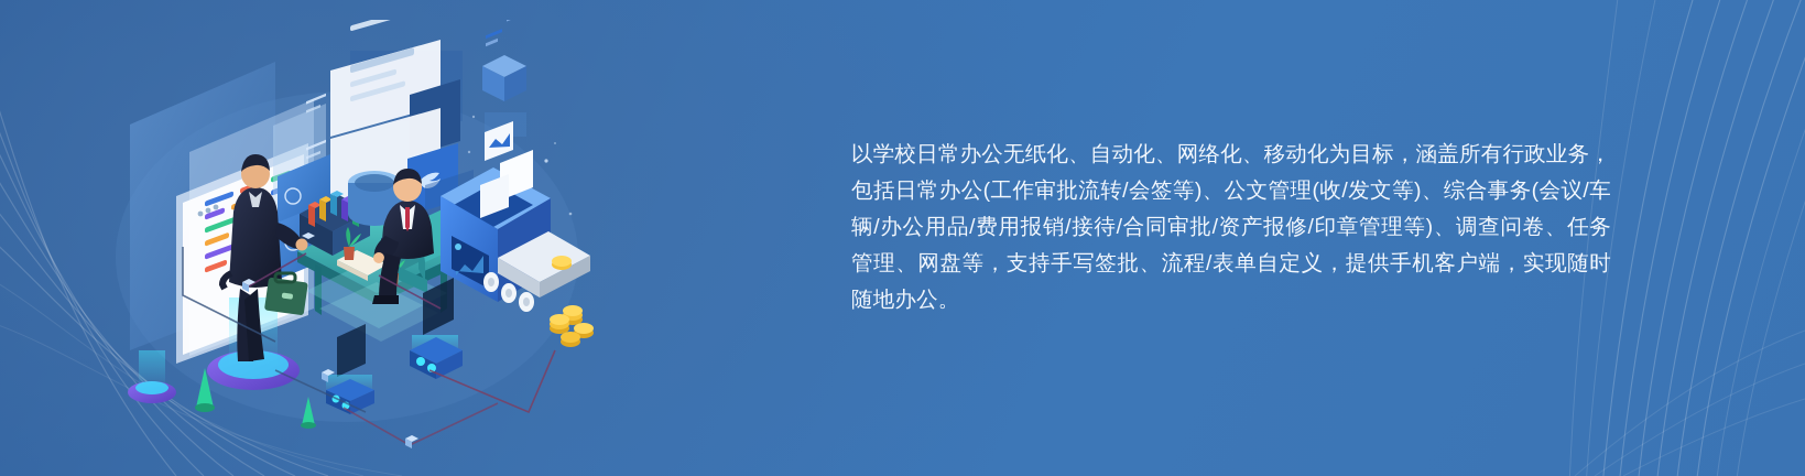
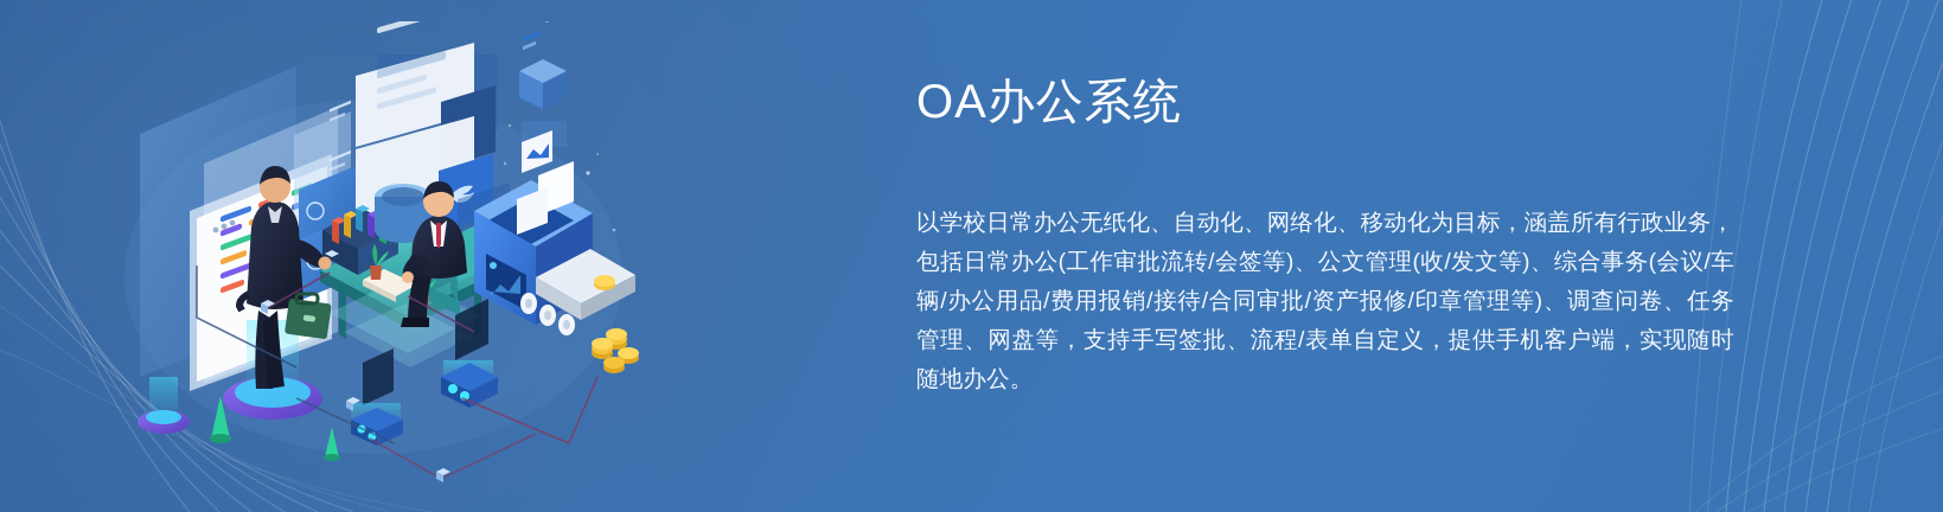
+ OA办公系统
  以学校日常办公无纸化、自动化、网络化、移动化为目标，涵盖所有行政业务，包括日常办公(工作审批流转/会签等)、公文管理(收/发文等)、综合事务(会议/车辆/办公用品/费用报销/接待/合同审批/资产报修/印章管理等)、调查问卷、任务管理、网盘等，支持手写签批、流程/表单自定义，提供手机客户端，实现随时随地办公。
